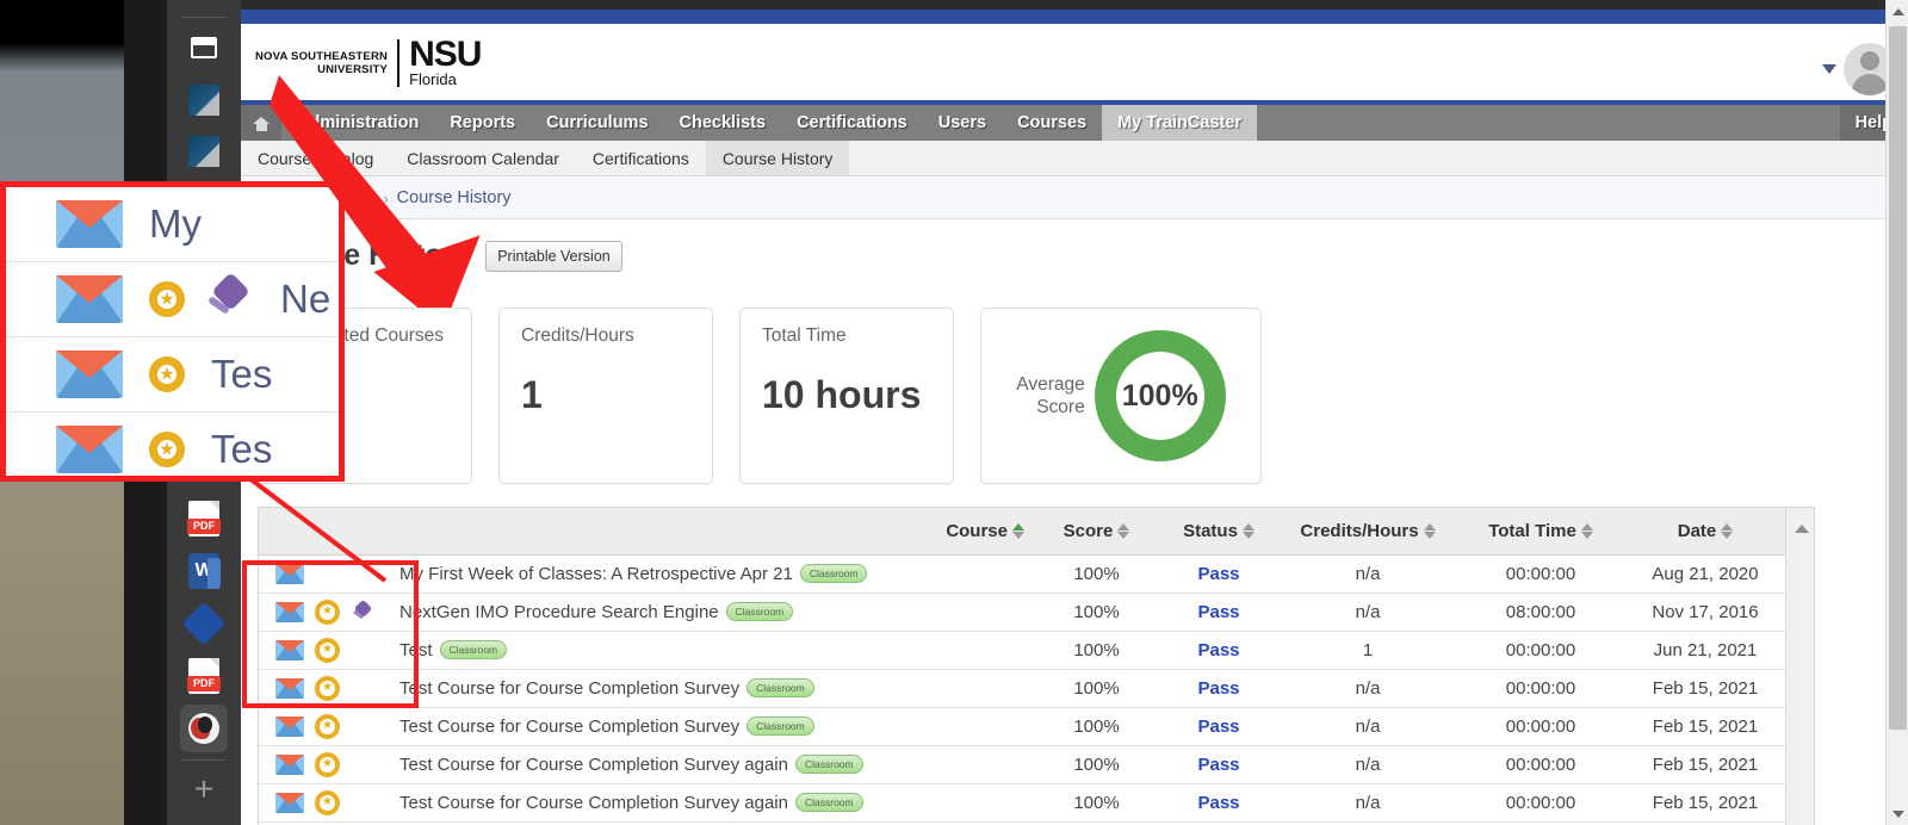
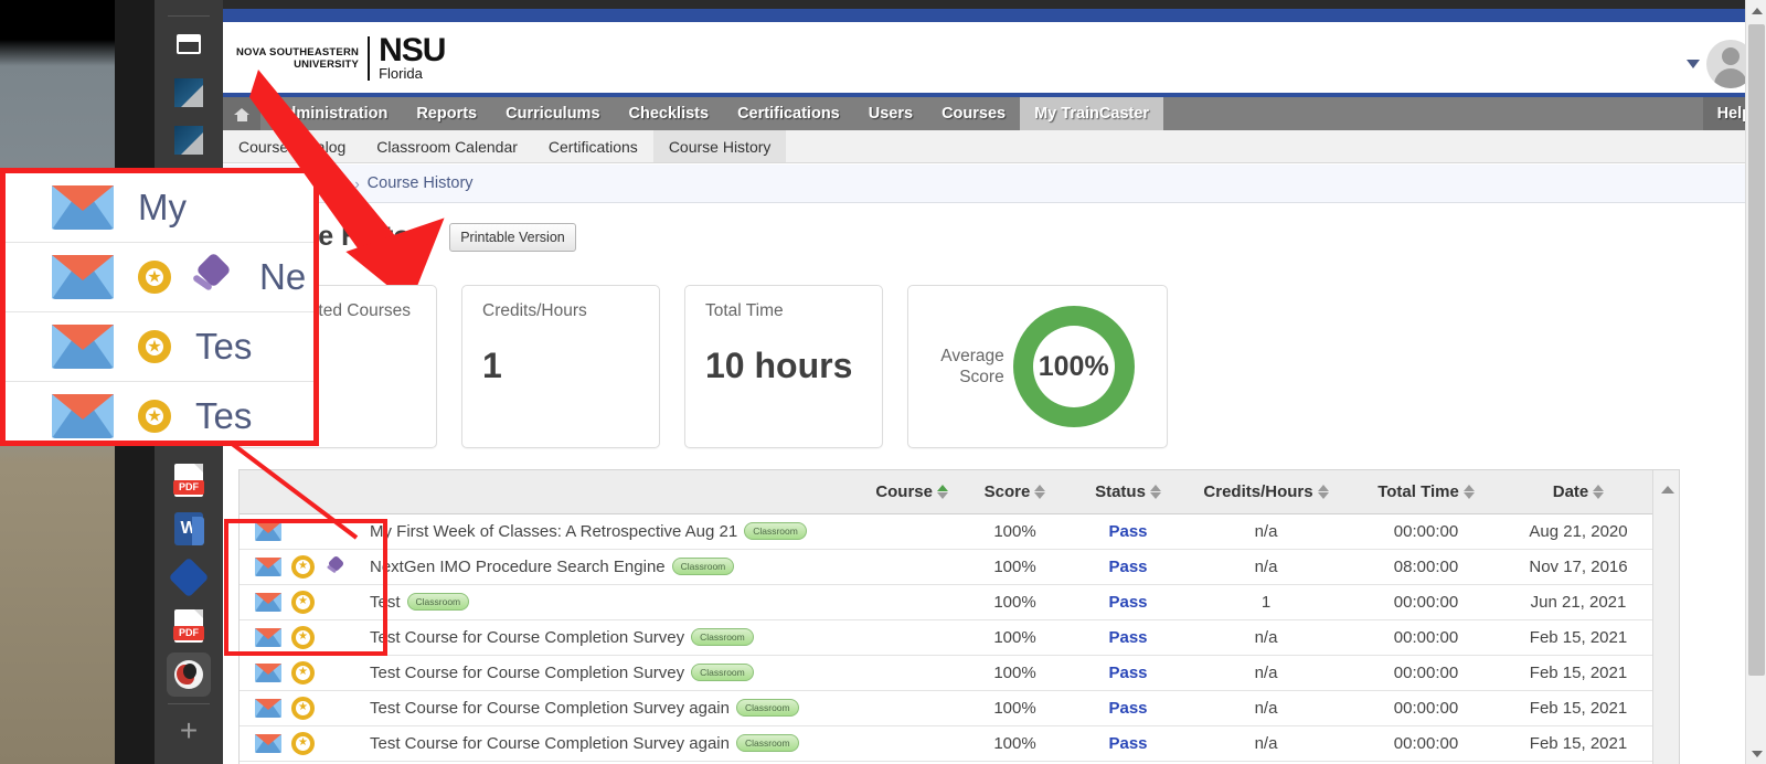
  PDF
  W
  PDF
  +
  NOVA SOUTHEASTERN
  UNIVERSITY
  NSU
  Florida
  ministration
  Reports
  Curriculums
  Checklists
  Certifications
  Users
  Courses
  My TrainCaster
  Hel
  Classroom Calendar
  Certifications
  Course History
  ›
  Course History
  Printable Version
  Credits/Hours
  1
  Total Time
  10 hours
  Average
  Score
  100%
  	Course	Score	Status	Credits/Hours	Total Time	Date
- 	My First Week of Classes: A Retrospective Apr 21 Classroom	100%	Pass	n/a	00:00:00	Aug 21, 2020
+ 	My First Week of Classes: A Retrospective Aug 21 Classroom	100%	Pass	n/a	00:00:00	Aug 21, 2020
  ★	NextGen IMO Procedure Search Engine Classroom	100%	Pass	n/a	08:00:00	Nov 17, 2016
  ★	Test Classroom	100%	Pass	1	00:00:00	Jun 21, 2021
  ★	Test Course for Course Completion Survey Classroom	100%	Pass	n/a	00:00:00	Feb 15, 2021
  ★	Test Course for Course Completion Survey Classroom	100%	Pass	n/a	00:00:00	Feb 15, 2021
  ★	Test Course for Course Completion Survey again Classroom	100%	Pass	n/a	00:00:00	Feb 15, 2021
  ★	Test Course for Course Completion Survey again Classroom	100%	Pass	n/a	00:00:00	Feb 15, 2021
  My
  ★
  Ne
  ★
  Tes
  ★
  Tes
